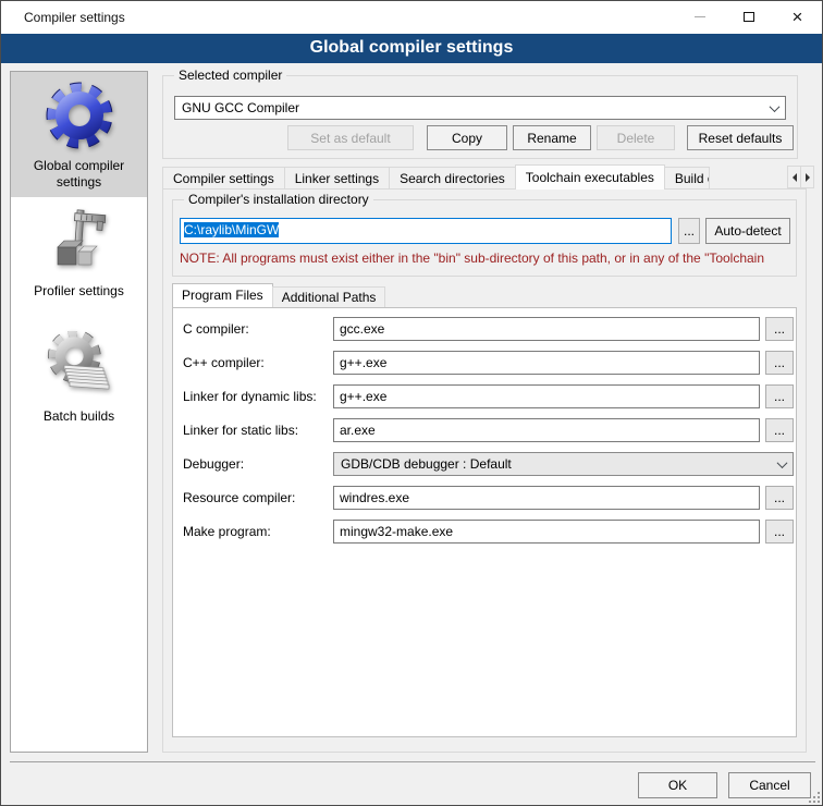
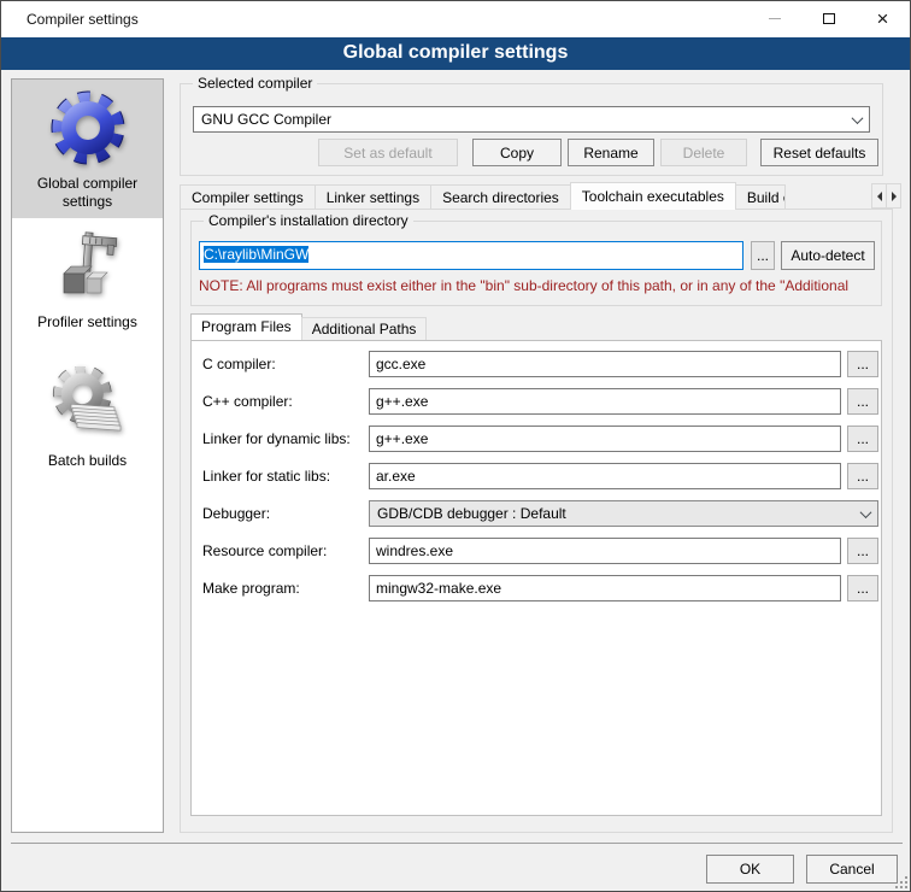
  Compiler settings
  ×
  Global compiler settings
  Global compiler settings
  Profiler settings
  Batch builds
  Selected compiler
  GNU GCC Compiler
  Set as default
  Copy
  Rename
  Delete
  Reset defaults
  Compiler settings
  Linker settings
  Search directories
  Toolchain executables
  Compiler's installation directory
  C:\raylib\MinGW
  ...
  Auto-detect
- NOTE: All programs must exist either in the "bin" sub-directory of this path, or in any of the "Toolchain
+ NOTE: All programs must exist either in the "bin" sub-directory of this path, or in any of the "Additional
  Program Files
  Additional Paths
  C compiler:
  gcc.exe
  ...
  C++ compiler:
  g++.exe
  ...
  Linker for dynamic libs:
  g++.exe
  ...
  Linker for static libs:
  ar.exe
  ...
  Debugger:
  GDB/CDB debugger : Default
  Resource compiler:
  windres.exe
  ...
  Make program:
  mingw32-make.exe
  ...
  OK
  Cancel
